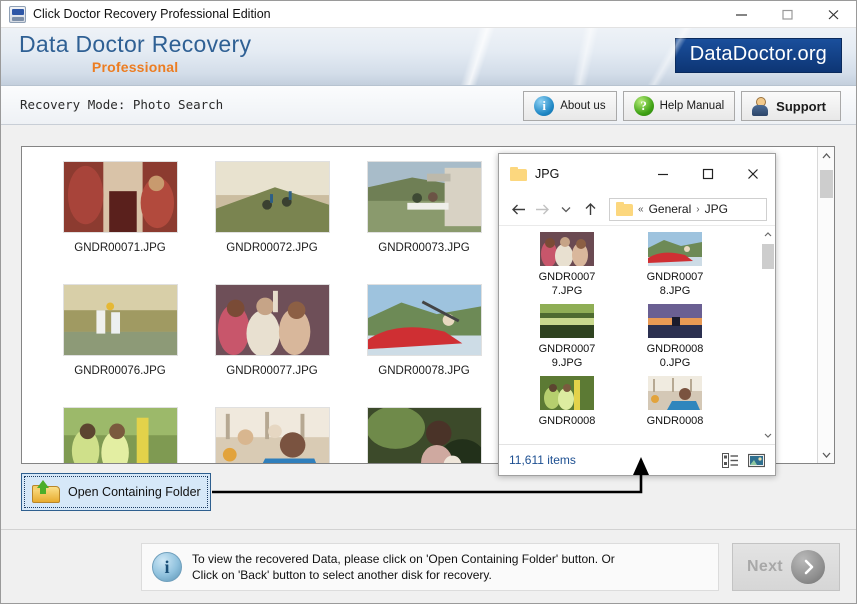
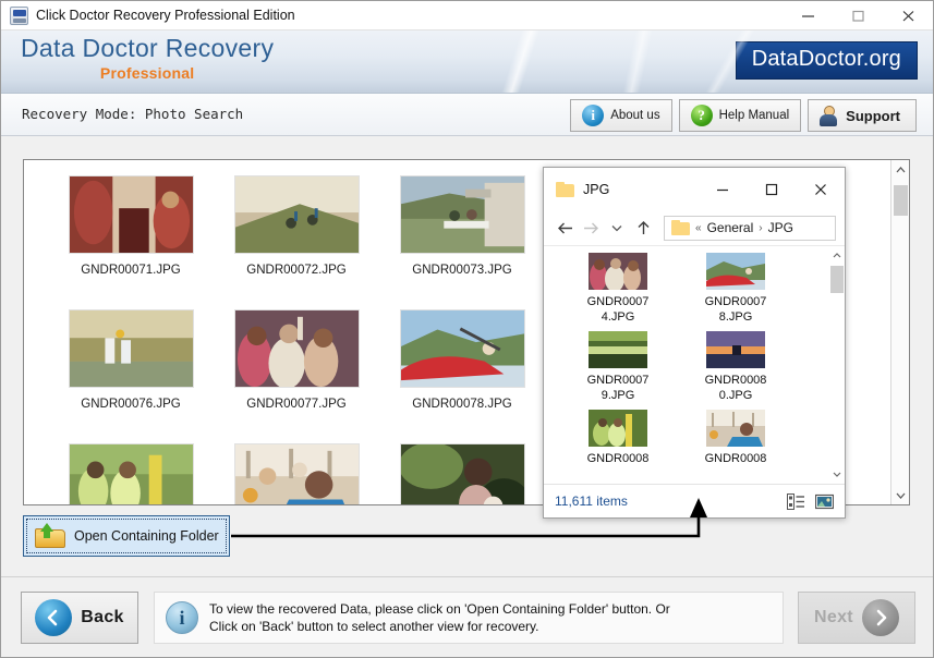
  Click Doctor Recovery Professional Edition
  Data Doctor Recove
  Professional
  Recovery Mode: Photo Search
  i
  About us
  ?
  Help Manual
  Support
  GNDR00071.JPG
  GNDR00072.JPG
  GNDR00073.JPG
  GNDR00076.JPG
  GNDR00077.JPG
  GNDR00078.JPG
  Open Containing Folder
  JPG
  «
  General
  ›
  JPG
  GNDR0007
- 7.JPG
+ 4.JPG
  GNDR0007
  8.JPG
  GNDR0007
  9.JPG
  GNDR0008
  0.JPG
  GNDR0008
  GNDR0008
  11,611 items
+ Back
  i
  To view the recovered Data, please click on 'Open Containing Folder' button. Or
- Click on 'Back' button to select another disk for recovery.
+ Click on 'Back' button to select another view for recovery.
  Next
